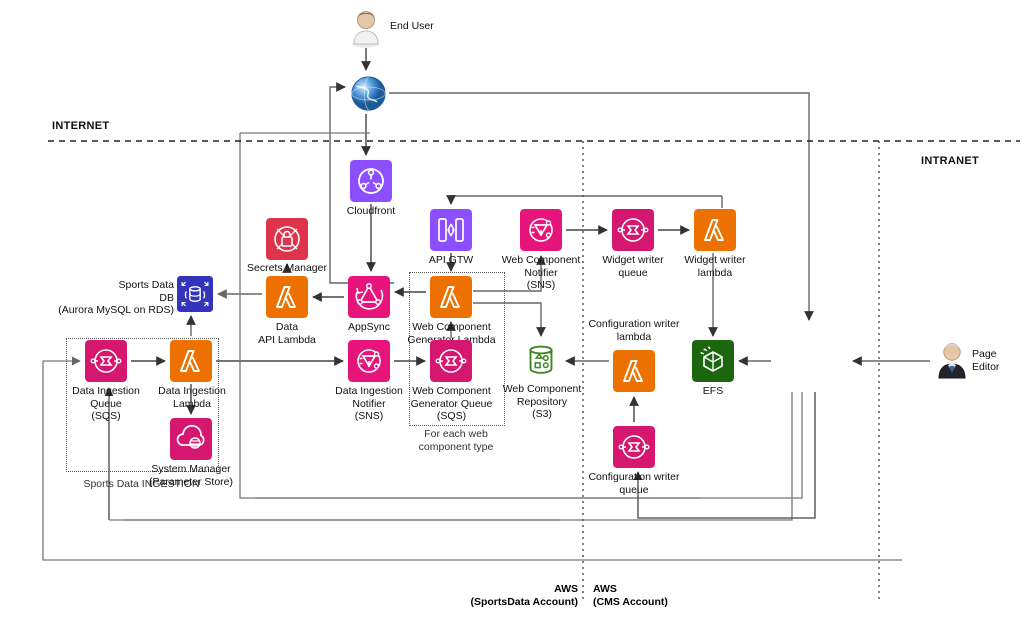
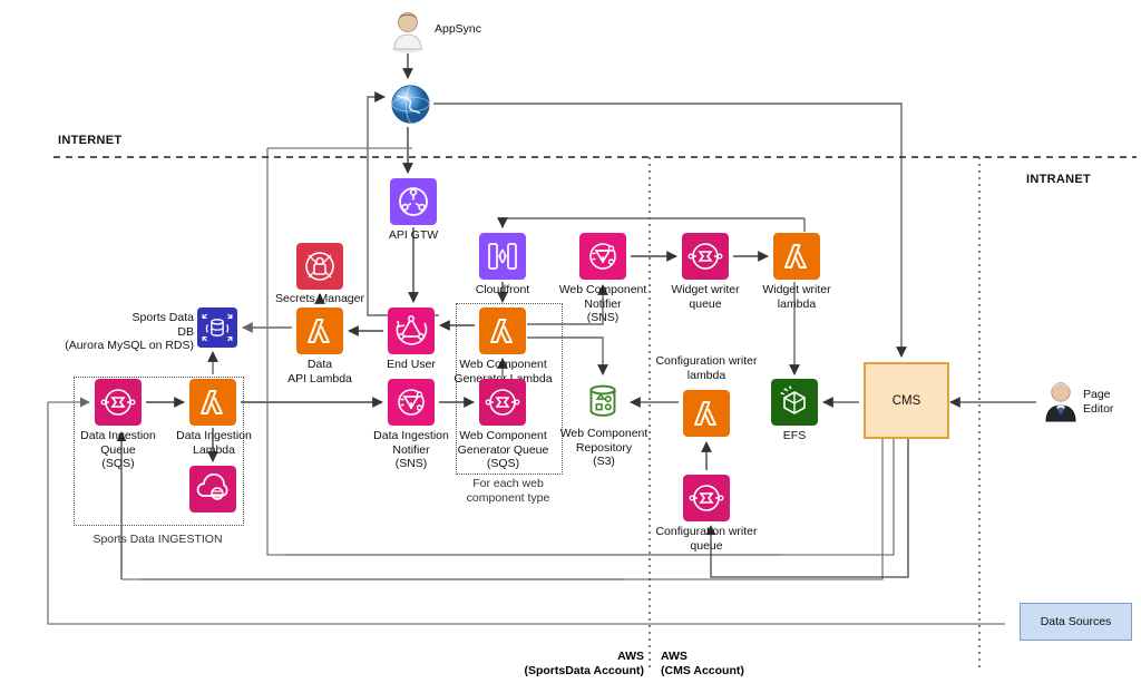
  INTERNET
  INTRANET
  Sports Data INGESTION
  For each web
  component type
- End User
+ AppSync
- Cloudfront
+ API GTW
  Secrets Manager
  Sports Data
  DB
  (Aurora MySQL on RDS)
  Data
  API Lambda
- AppSync
+ End User
- API GTW
+ Cloudfront
  Web Component
  Generator Lambda
  Data Ingestion
  Notifier
  (SNS)
  Web Component
  Generator Queue
  (SQS)
  Data Ingestion
  Queue
  (SQS)
  Data Ingestion
  Lambda
- System Manager
- (Parameter Store)
  Web Component
  Notifier
  (SNS)
  Widget writer
  queue
  Widget writer
  lambda
  Web Component
  Repository
  (S3)
  Configuration writer
  lambda
  Configuration writer
  queue
  EFS
+ CMS
  Page
  Editor
+ Data Sources
  AWS
  (SportsData Account)
  AWS
  (CMS Account)
